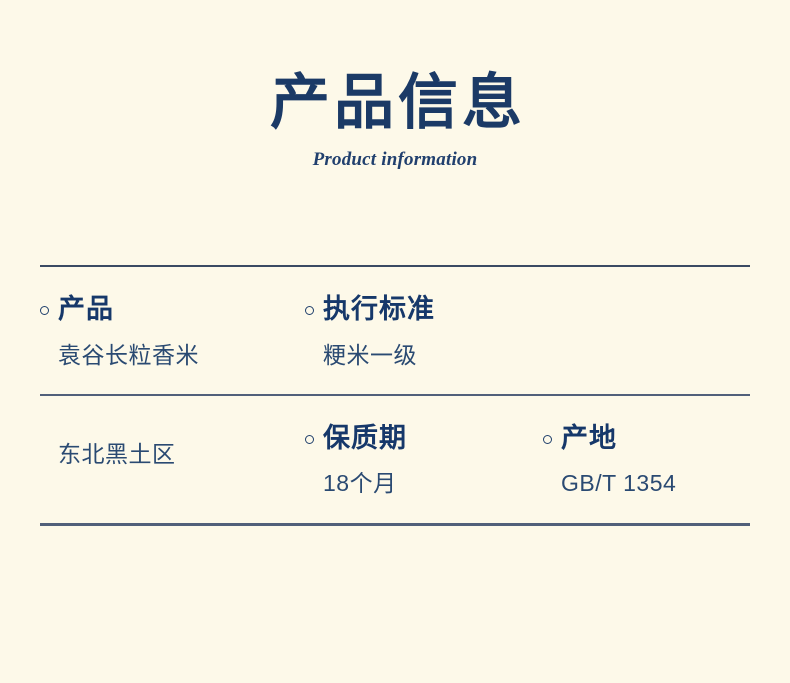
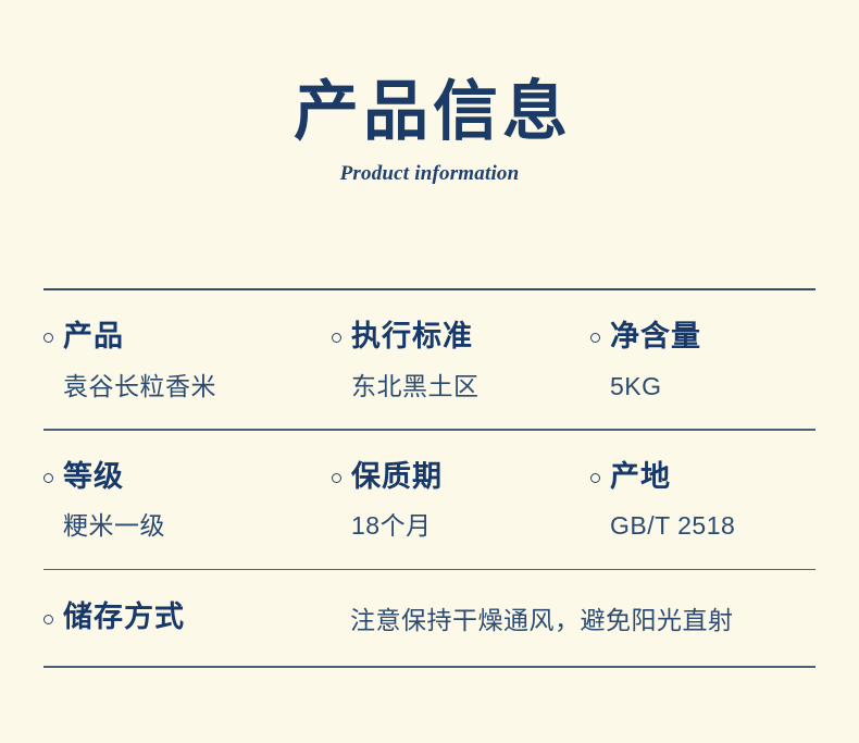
  产品信息
  Product information
  产品
  袁谷长粒香米
  执行标准
- 粳米一级
+ 东北黑土区
+ 净含量
+ 5KG
+ 等级
- 东北黑土区
+ 粳米一级
  保质期
  18个月
  产地
- GB/T 1354
+ GB/T 2518
+ 储存方式
+ 注意保持干燥通风，避免阳光直射
